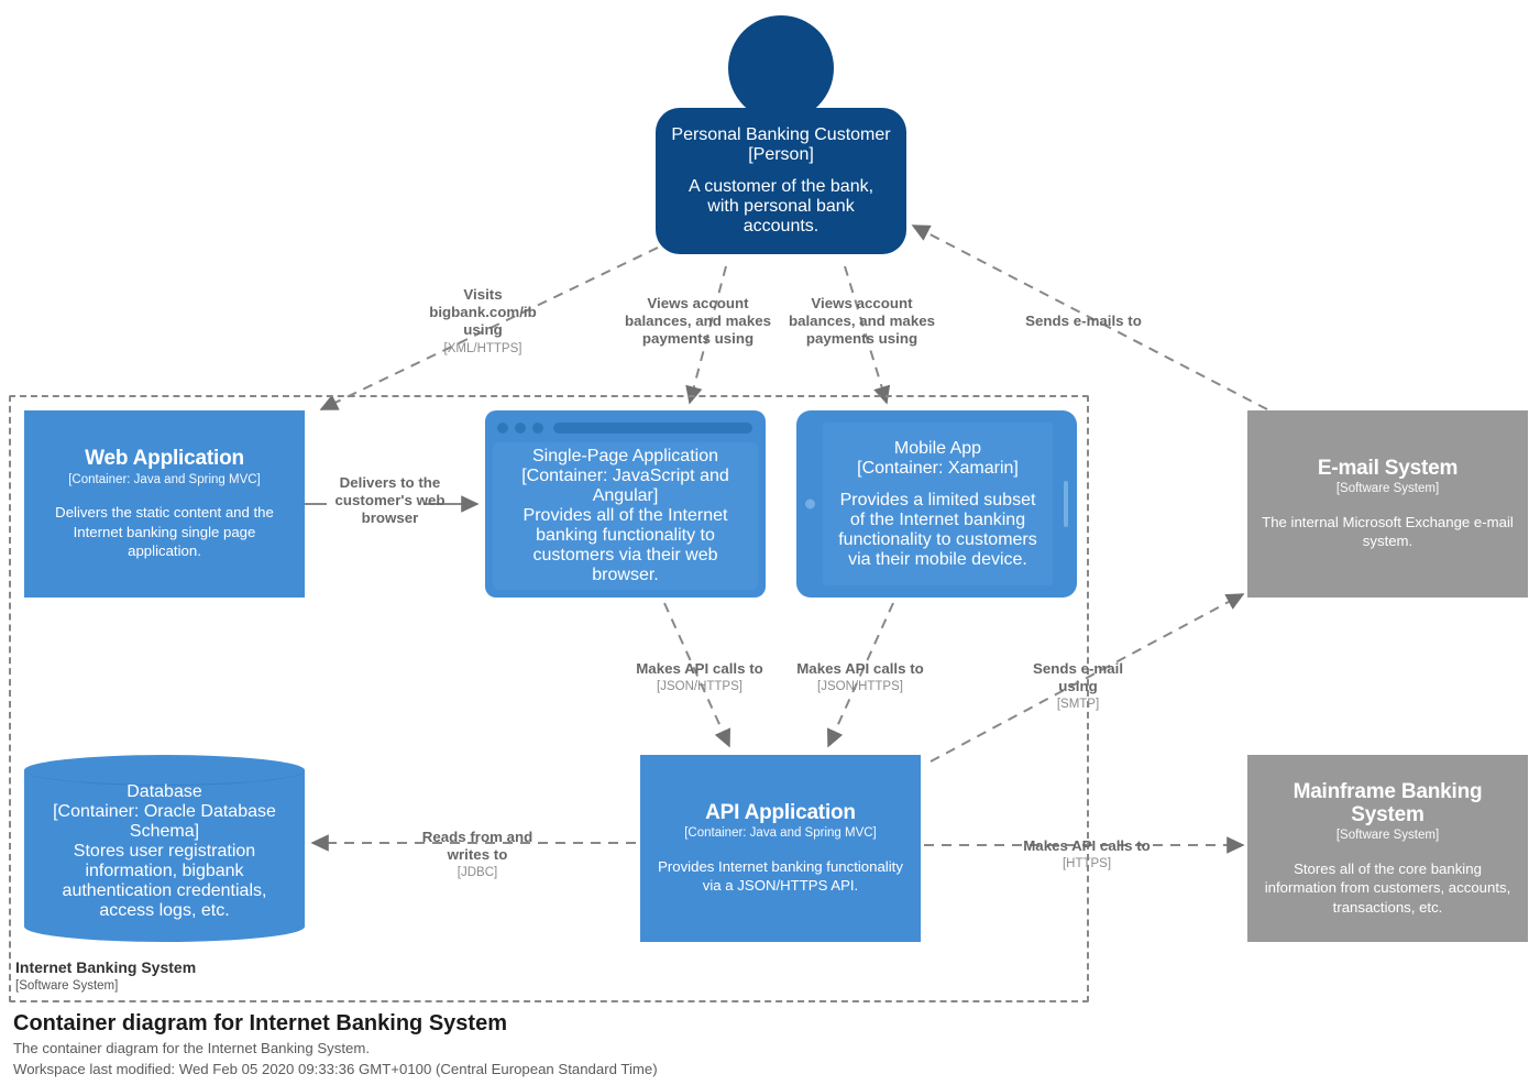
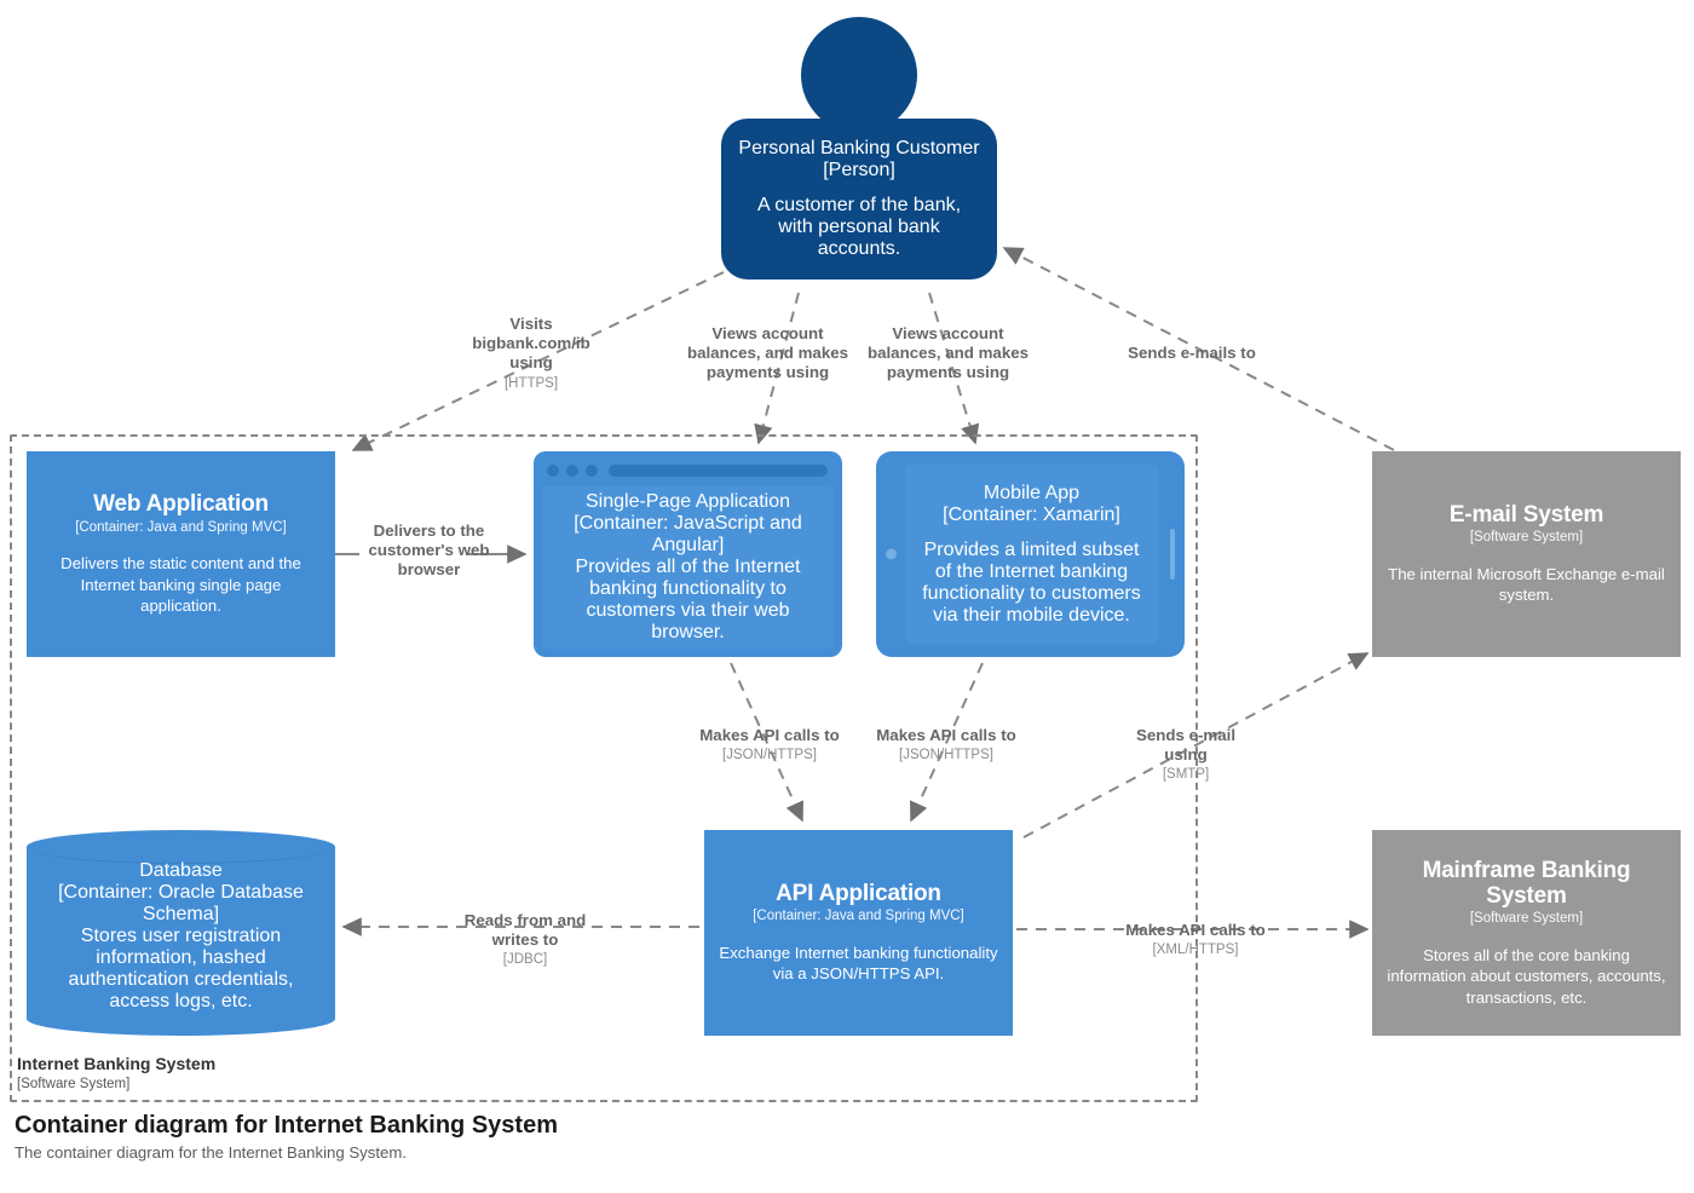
  Internet Banking System
  [Software System]
  Personal Banking Customer
  [Person]
  A customer of the bank, with personal bank accounts.
  Web Application
  [Container: Java and Spring MVC]
  Delivers the static content and the Internet banking single page application.
  Single-Page Application
  [Container: JavaScript and Angular]
  Provides all of the Internet banking functionality to customers via their web browser.
  Mobile App
  [Container: Xamarin]
  Provides a limited subset of the Internet banking functionality to customers via their mobile device.
  E-mail System
  [Software System]
  The internal Microsoft Exchange e-mail system.
  Database
  [Container: Oracle Database Schema]
- Stores user registration information, bigbank authentication credentials, access logs, etc.
+ Stores user registration information, hashed authentication credentials, access logs, etc.
  API Application
  [Container: Java and Spring MVC]
- Provides Internet banking functionality via a JSON/HTTPS API.
+ Exchange Internet banking functionality via a JSON/HTTPS API.
  Mainframe Banking System
  [Software System]
- Stores all of the core banking information from customers, accounts, transactions, etc.
+ Stores all of the core banking information about customers, accounts, transactions, etc.
  Visits bigbank.com/ib using
- [XML/HTTPS]
+ [HTTPS]
  Views account balances, and makes payments using
  Views account balances, and makes payments using
  Sends e-mails to
  Delivers to the customer's web browser
  Makes API calls to
  [JSON/HTTPS]
  Makes API calls to
  [JSON/HTTPS]
  Sends e-mail using
  [SMTP]
  Reads from and writes to
  [JDBC]
  Makes API calls to
- [HTTPS]
+ [XML/HTTPS]
  Container diagram for Internet Banking System
  The container diagram for the Internet Banking System.
- Workspace last modified: Wed Feb 05 2020 09:33:36 GMT+0100 (Central European Standard Time)
